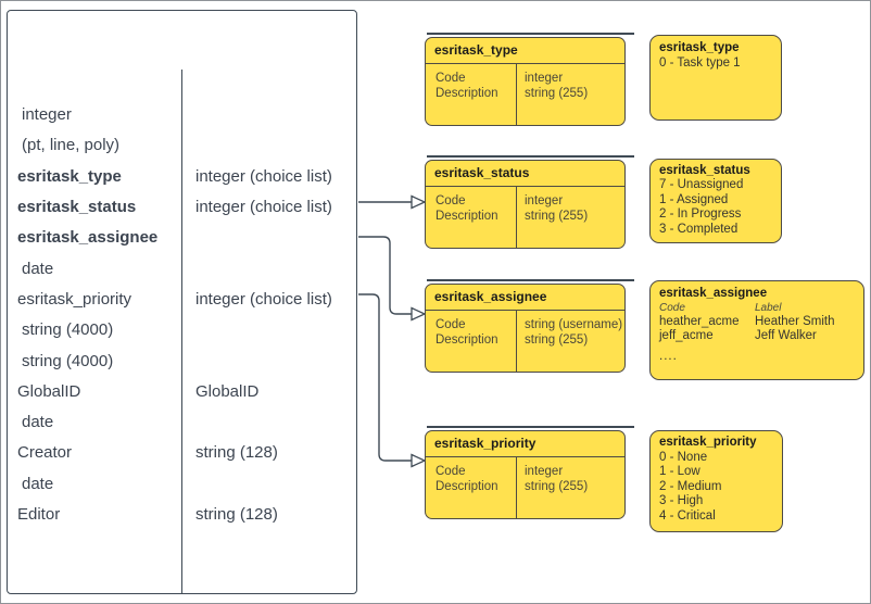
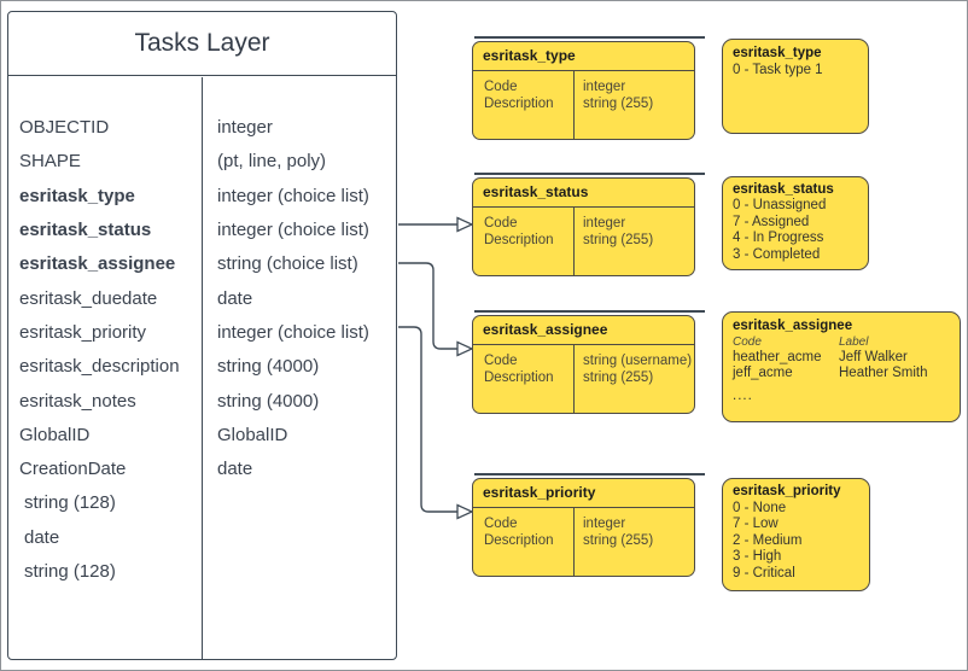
+ Tasks Layer
+ OBJECTID
  integer
+ SHAPE
  (pt, line, poly)
  esritask_type
  integer (choice list)
  esritask_status
  integer (choice list)
  esritask_assignee
+ string (choice list)
+ esritask_duedate
  date
  esritask_priority
  integer (choice list)
+ esritask_description
  string (4000)
+ esritask_notes
  string (4000)
  GlobalID
  GlobalID
+ CreationDate
  date
- Creator
  string (128)
  date
- Editor
  string (128)
  esritask_type
  Code
  Description
  integer
  string (255)
  esritask_status
  Code
  Description
  integer
  string (255)
  esritask_assignee
  Code
  Description
  string (username)
  string (255)
  esritask_priority
  Code
  Description
  integer
  string (255)
  esritask_type
  0 - Task type 1
  esritask_status
- 7 - Unassigned
+ 0 - Unassigned
- 1 - Assigned
+ 7 - Assigned
- 2 - In Progress
+ 4 - In Progress
  3 - Completed
  esritask_assignee
  Code
  Label
  heather_acme
- Heather Smith
+ Jeff Walker
  jeff_acme
- Jeff Walker
+ Heather Smith
  ....
  esritask_priority
  0 - None
- 1 - Low
+ 7 - Low
  2 - Medium
  3 - High
- 4 - Critical
+ 9 - Critical
